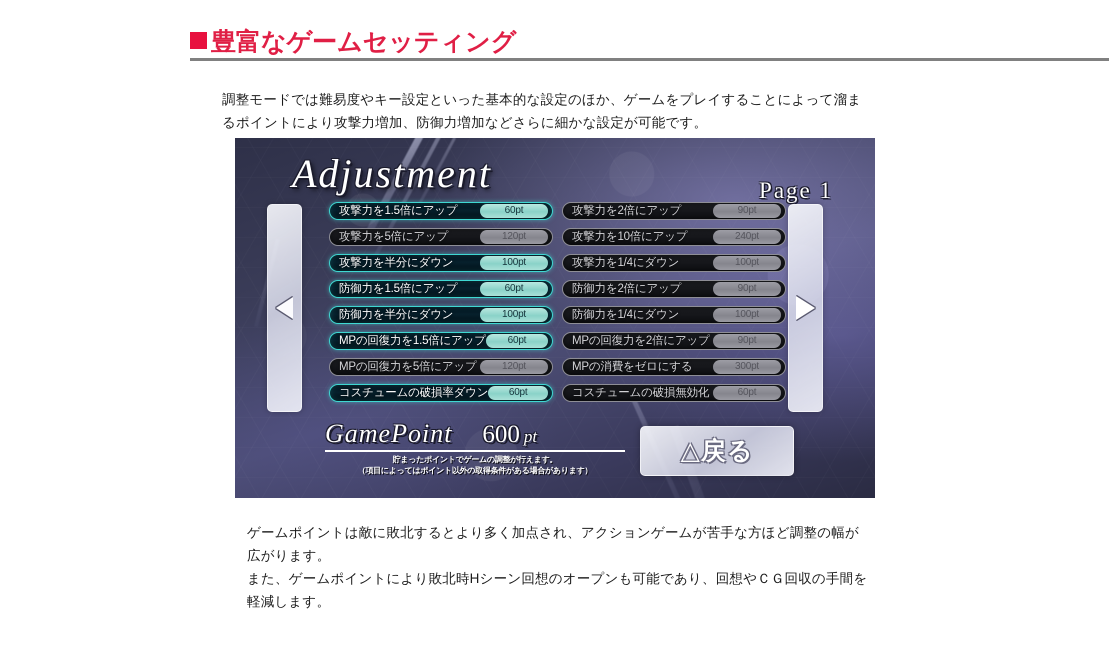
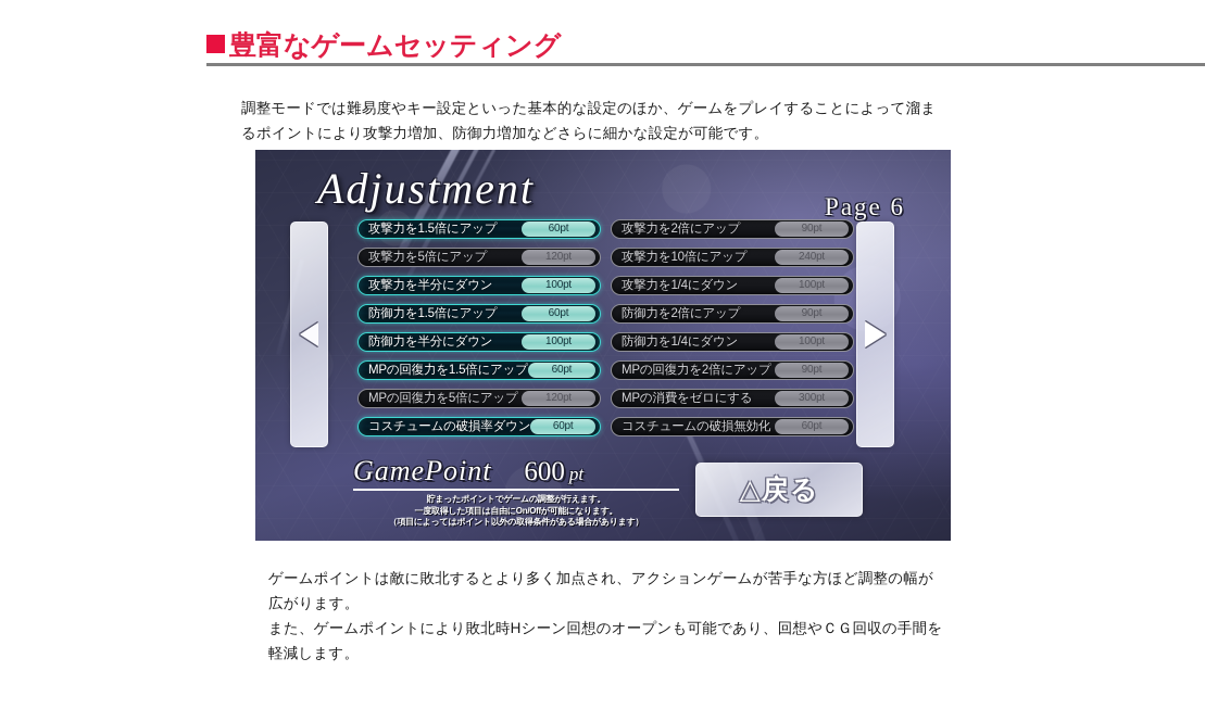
  豊富なゲームセッティング
  調整モードでは難易度やキー設定といった基本的な設定のほか、ゲームをプレイすることによって溜まるポイントにより攻撃力増加、防御力増加などさらに細かな設定が可能です。
  Adjustment
- Page 1
+ Page 6
  攻撃力を1.5倍にアップ
  60pt
  攻撃力を5倍にアップ
  120pt
  攻撃力を半分にダウン
  100pt
  防御力を1.5倍にアップ
  60pt
  防御力を半分にダウン
  100pt
  MPの回復力を1.5倍にアップ
  60pt
  MPの回復力を5倍にアップ
  120pt
  コスチュームの破損率ダウン
  60pt
  攻撃力を2倍にアップ
  90pt
  攻撃力を10倍にアップ
  240pt
  攻撃力を1/4にダウン
  100pt
  防御力を2倍にアップ
  90pt
  防御力を1/4にダウン
  100pt
  MPの回復力を2倍にアップ
  90pt
  MPの消費をゼロにする
  300pt
  コスチュームの破損無効化
  60pt
  GamePoint
  600
  pt
  貯まったポイントでゲームの調整が行えます。
+ 一度取得した項目は自由にOn/Offが可能になります。
  （項目によってはポイント以外の取得条件がある場合があります）
  △戻る
  ゲームポイントは敵に敗北するとより多く加点され、アクションゲームが苦手な方ほど調整の幅が広がります。
  また、ゲームポイントにより敗北時Hシーン回想のオープンも可能であり、回想やＣＧ回収の手間を軽減します。
